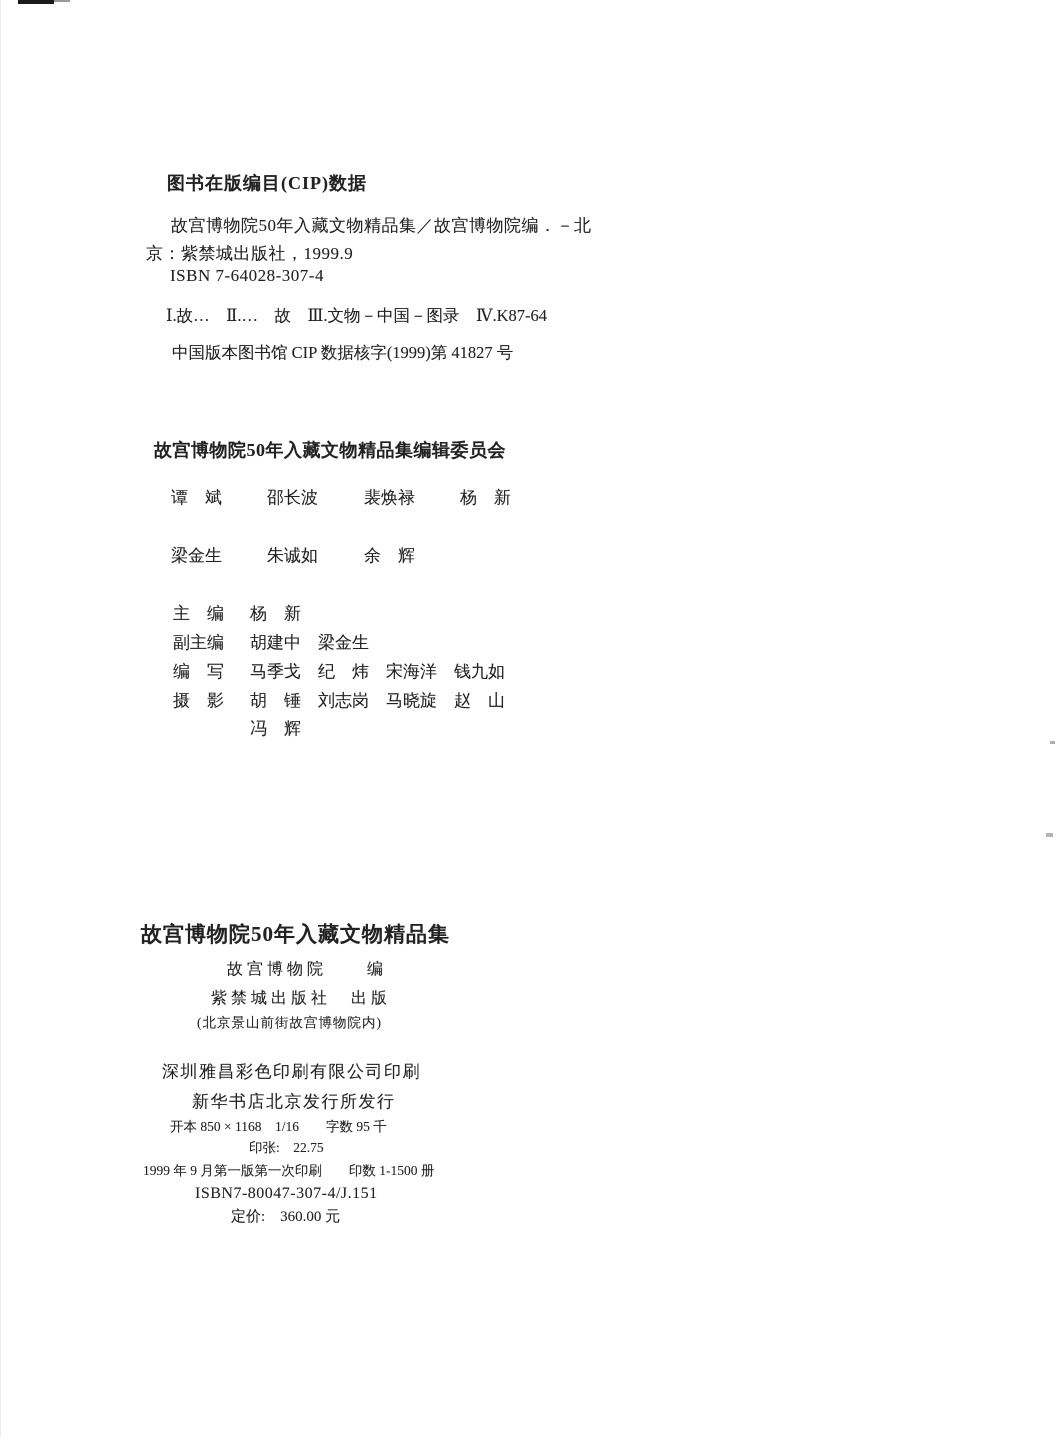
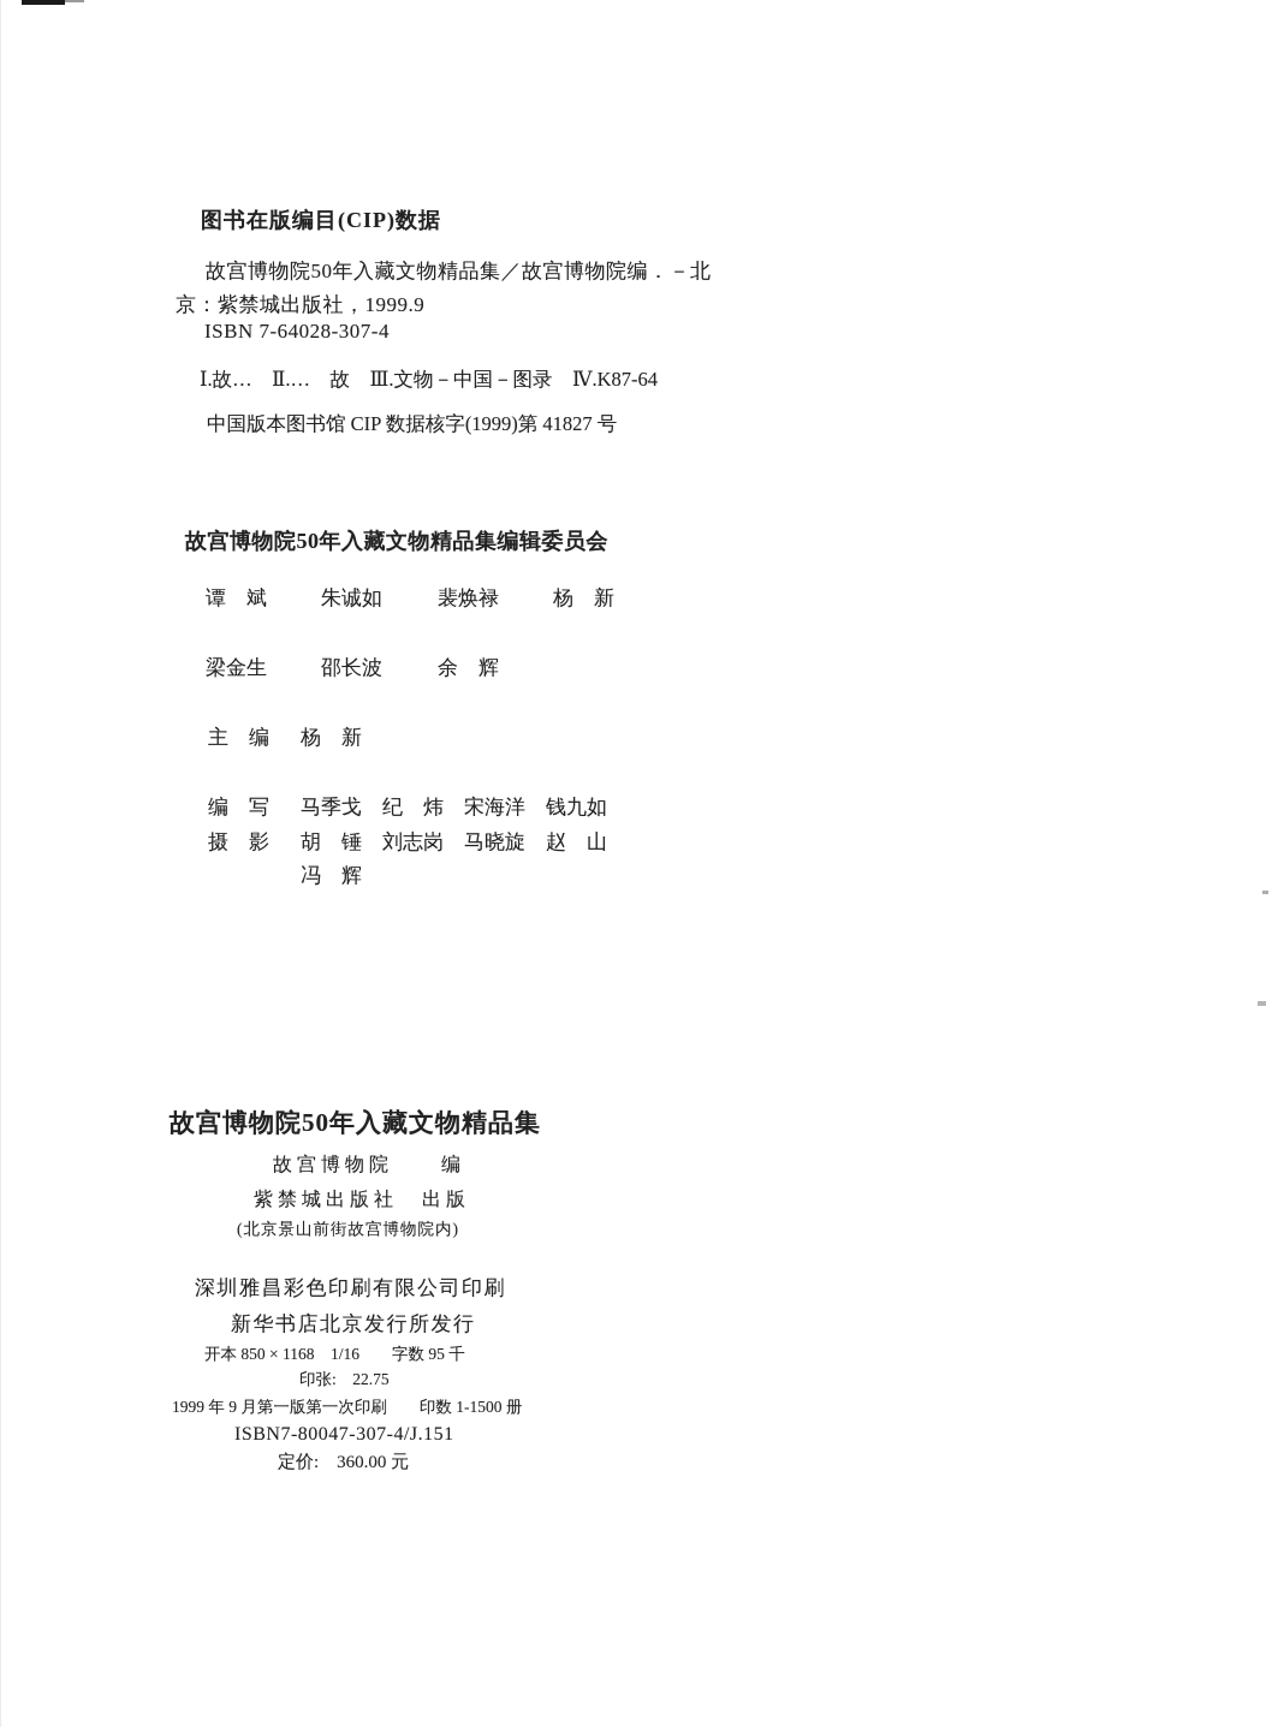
  图书在版编目(CIP)数据
  故宫博物院50年入藏文物精品集／故宫博物院编．－北
  京：紫禁城出版社，1999.9
  ISBN 7-64028-307-4
  Ⅰ.故… Ⅱ.… 故 Ⅲ.文物－中国－图录 Ⅳ.K87-64
  中国版本图书馆 CIP 数据核字(1999)第 41827 号
  故宫博物院50年入藏文物精品集编辑委员会
- 谭 斌 邵长波 裴焕禄 杨 新
+ 谭 斌 朱诚如 裴焕禄 杨 新
- 梁金生 朱诚如 余 辉
+ 梁金生 邵长波 余 辉
  主 编 杨 新
- 副主编 胡建中 梁金生
  编 写 马季戈 纪 炜 宋海洋 钱九如
  摄 影 胡 锤 刘志岗 马晓旋 赵 山
  冯 辉
  故宫博物院50年入藏文物精品集
  故宫博物院 编
  紫禁城出版社 出版
  (北京景山前街故宫博物院内)
  深圳雅昌彩色印刷有限公司印刷
  新华书店北京发行所发行
  开本 850 × 1168 1/16 字数 95 千
  印张: 22.75
  1999 年 9 月第一版第一次印刷 印数 1-1500 册
  ISBN7-80047-307-4/J.151
  定价: 360.00 元
